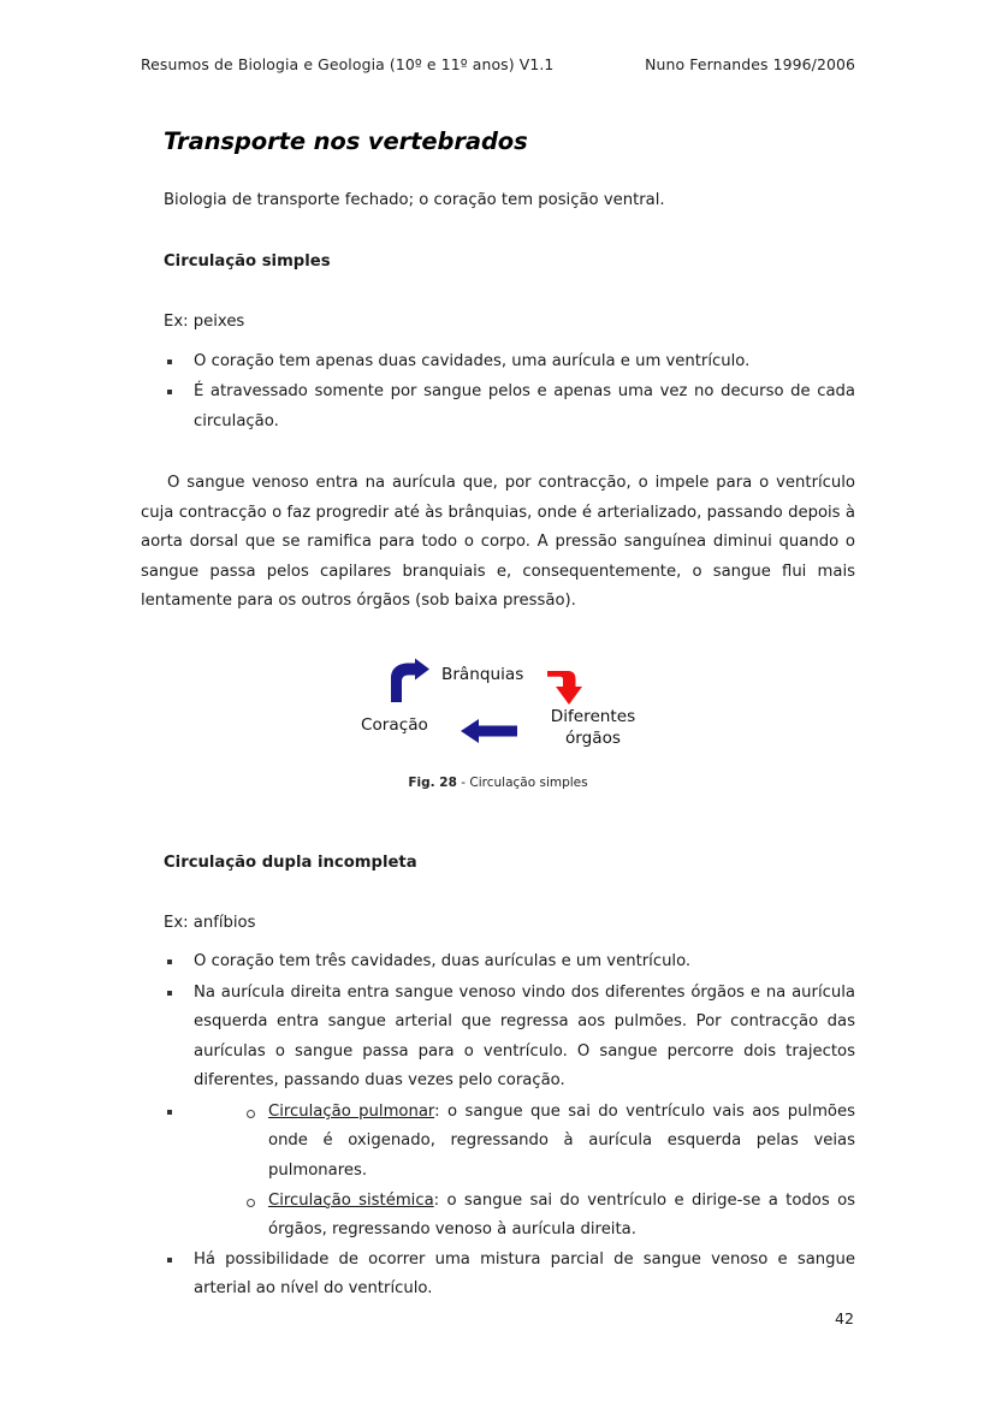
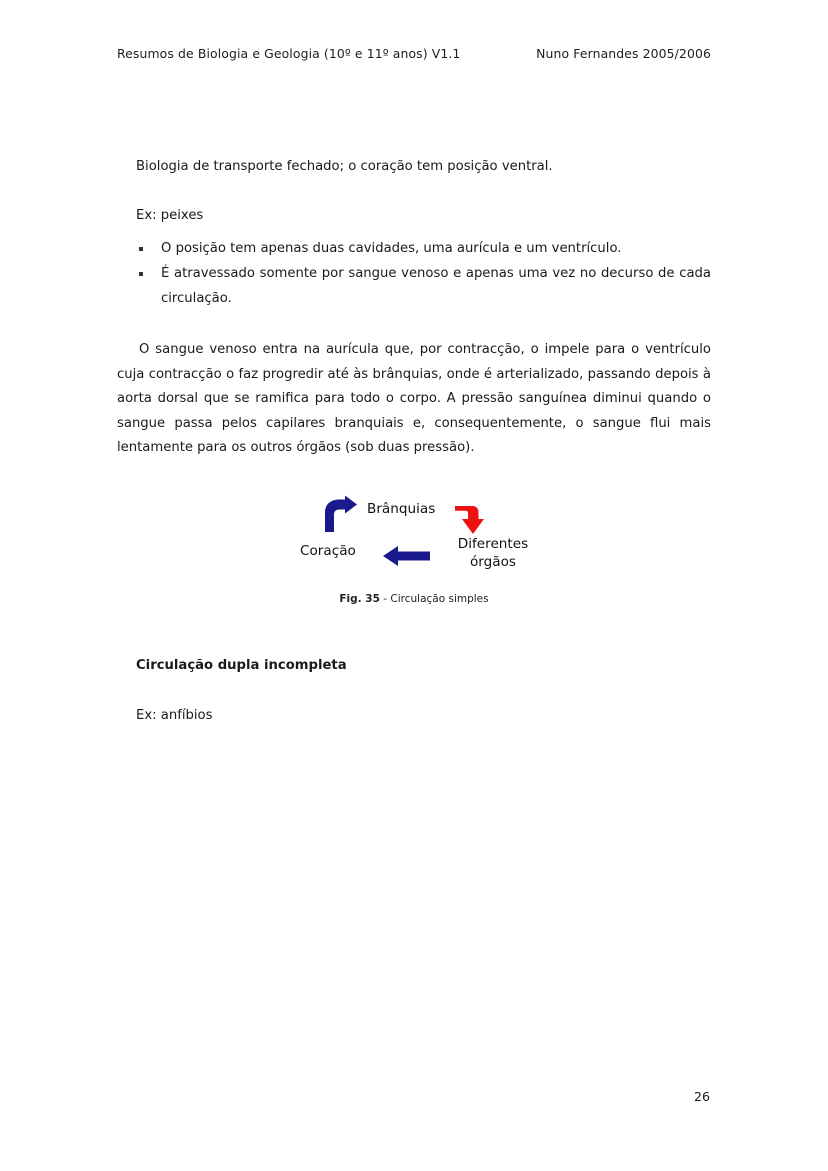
  Resumos de Biologia e Geologia (10º e 11º anos) V1.1
- Nuno Fernandes 1996/2006
+ Nuno Fernandes 2005/2006
- Transporte nos vertebrados
  Biologia de transporte fechado; o coração tem posição ventral.
- Circulação simples
  Ex: peixes
- O coração tem apenas duas cavidades, uma aurícula e um ventrículo.
+ O posição tem apenas duas cavidades, uma aurícula e um ventrículo.
- É atravessado somente por sangue pelos e apenas uma vez no decurso de cada circulação.
+ É atravessado somente por sangue venoso e apenas uma vez no decurso de cada circulação.
- O sangue venoso entra na aurícula que, por contracção, o impele para o ventrículo cuja contracção o faz progredir até às brânquias, onde é arterializado, passando depois à aorta dorsal que se ramifica para todo o corpo. A pressão sanguínea diminui quando o sangue passa pelos capilares branquiais e, consequentemente, o sangue flui mais lentamente para os outros órgãos (sob baixa pressão).
+ O sangue venoso entra na aurícula que, por contracção, o impele para o ventrículo cuja contracção o faz progredir até às brânquias, onde é arterializado, passando depois à aorta dorsal que se ramifica para todo o corpo. A pressão sanguínea diminui quando o sangue passa pelos capilares branquiais e, consequentemente, o sangue flui mais lentamente para os outros órgãos (sob duas pressão).
  Coração
  Brânquias
  Diferentes
  órgãos
- Fig. 28 - Circulação simples
+ Fig. 35 - Circulação simples
  Circulação dupla incompleta
  Ex: anfíbios
- O coração tem três cavidades, duas aurículas e um ventrículo.
- Na aurícula direita entra sangue venoso vindo dos diferentes órgãos e na aurícula esquerda entra sangue arterial que regressa aos pulmões. Por contracção das aurículas o sangue passa para o ventrículo. O sangue percorre dois trajectos diferentes, passando duas vezes pelo coração.
- Circulação pulmonar: o sangue que sai do ventrículo vais aos pulmões onde é oxigenado, regressando à aurícula esquerda pelas veias pulmonares.
- Circulação sistémica: o sangue sai do ventrículo e dirige-se a todos os órgãos, regressando venoso à aurícula direita.
- Há possibilidade de ocorrer uma mistura parcial de sangue venoso e sangue arterial ao nível do ventrículo.
- 42
+ 26
